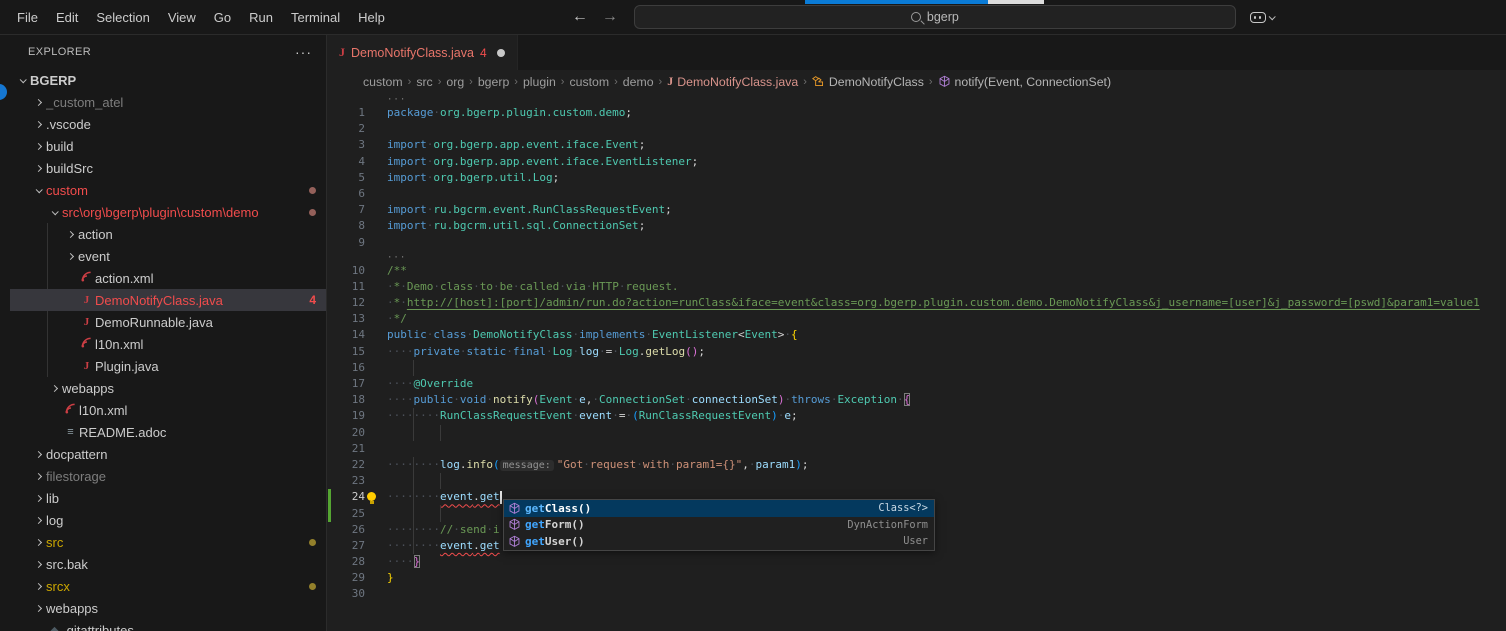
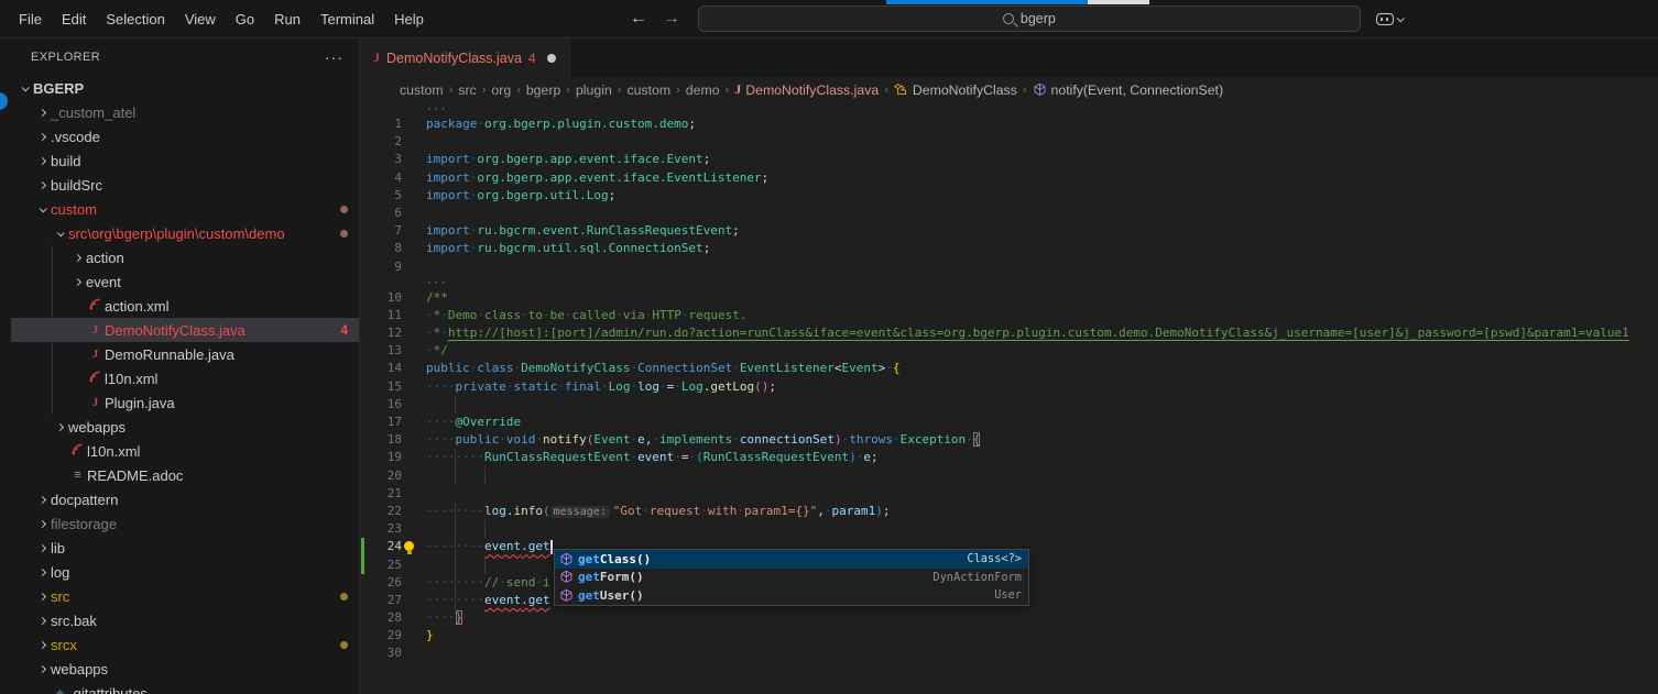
  File
  Edit
  Selection
  View
  Go
  Run
  Terminal
  Help
  ←
  →
  bgerp
  EXPLORER
  ···
  BGERP
  _custom_atel
  .vscode
  build
  buildSrc
  custom
  src\org\bgerp\plugin\custom\demo
  action
  event
  action.xml
  J
  DemoNotifyClass.java
  4
  J
  DemoRunnable.java
  l10n.xml
  J
  Plugin.java
  webapps
  l10n.xml
  ≡
  README.adoc
  docpattern
  filestorage
  lib
  log
  src
  src.bak
  srcx
  webapps
  .gitattributes
  J
  DemoNotifyClass.java
  4
  custom
  ›
  src
  ›
  org
  ›
  bgerp
  ›
  plugin
  ›
  custom
  ›
  demo
  ›
  J
  DemoNotifyClass.java
  ›
  DemoNotifyClass
  ›
  notify(Event, ConnectionSet)
  ···
  1
  package·org.bgerp.plugin.custom.demo;
  2
  3
  import·org.bgerp.app.event.iface.Event;
  4
  import·org.bgerp.app.event.iface.EventListener;
  5
  import·org.bgerp.util.Log;
  6
  7
  import·ru.bgcrm.event.RunClassRequestEvent;
  8
  import·ru.bgcrm.util.sql.ConnectionSet;
  9
  ···
  10
  /**
  11
  ·*·Demo·class·to·be·called·via·HTTP·request.
  12
  ·*·http://[host]:[port]/admin/run.do?action=runClass&iface=event&class=org.bgerp.plugin.custom.demo.DemoNotifyClass&j_username=[user]&j_password=[pswd]&param1=value1
  13
  ·*/
  14
- public·class·DemoNotifyClass·implements·EventListener<Event>·{
+ public·class·DemoNotifyClass·ConnectionSet·EventListener<Event>·{
  15
  ····private·static·final·Log·log·=·Log.getLog();
  16
  17
  ····@Override
  18
- ····public·void·notify(Event·e,·ConnectionSet·connectionSet)·throws·Exception·{
+ ····public·void·notify(Event·e,·implements·connectionSet)·throws·Exception·{
  19
  ········RunClassRequestEvent·event·=·(RunClassRequestEvent)·e;
  20
  21
  22
  ········log.info( message: "Got·request·with·param1={}",·param1);
  23
  24
  ········event.get
  25
  26
  ········//·send·i
  27
  ········event.get
  28
  ····}
  29
  }
  30
  getClass()
  Class<?>
  getForm()
  DynActionForm
  getUser()
  User
